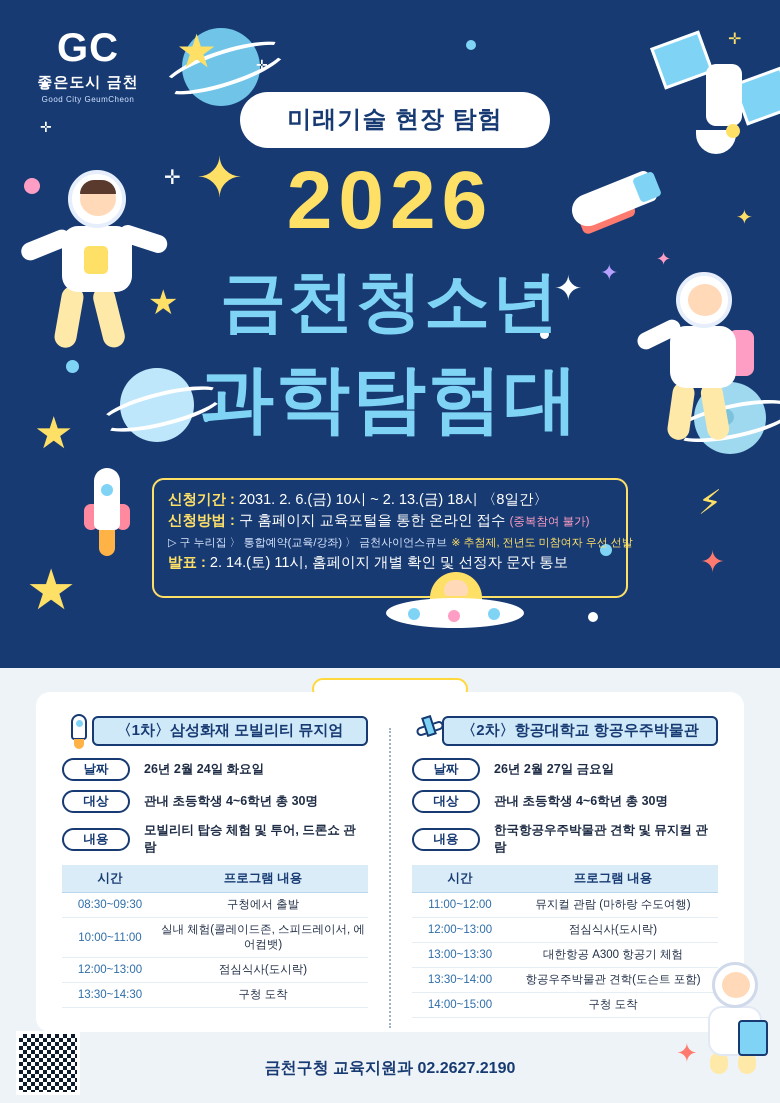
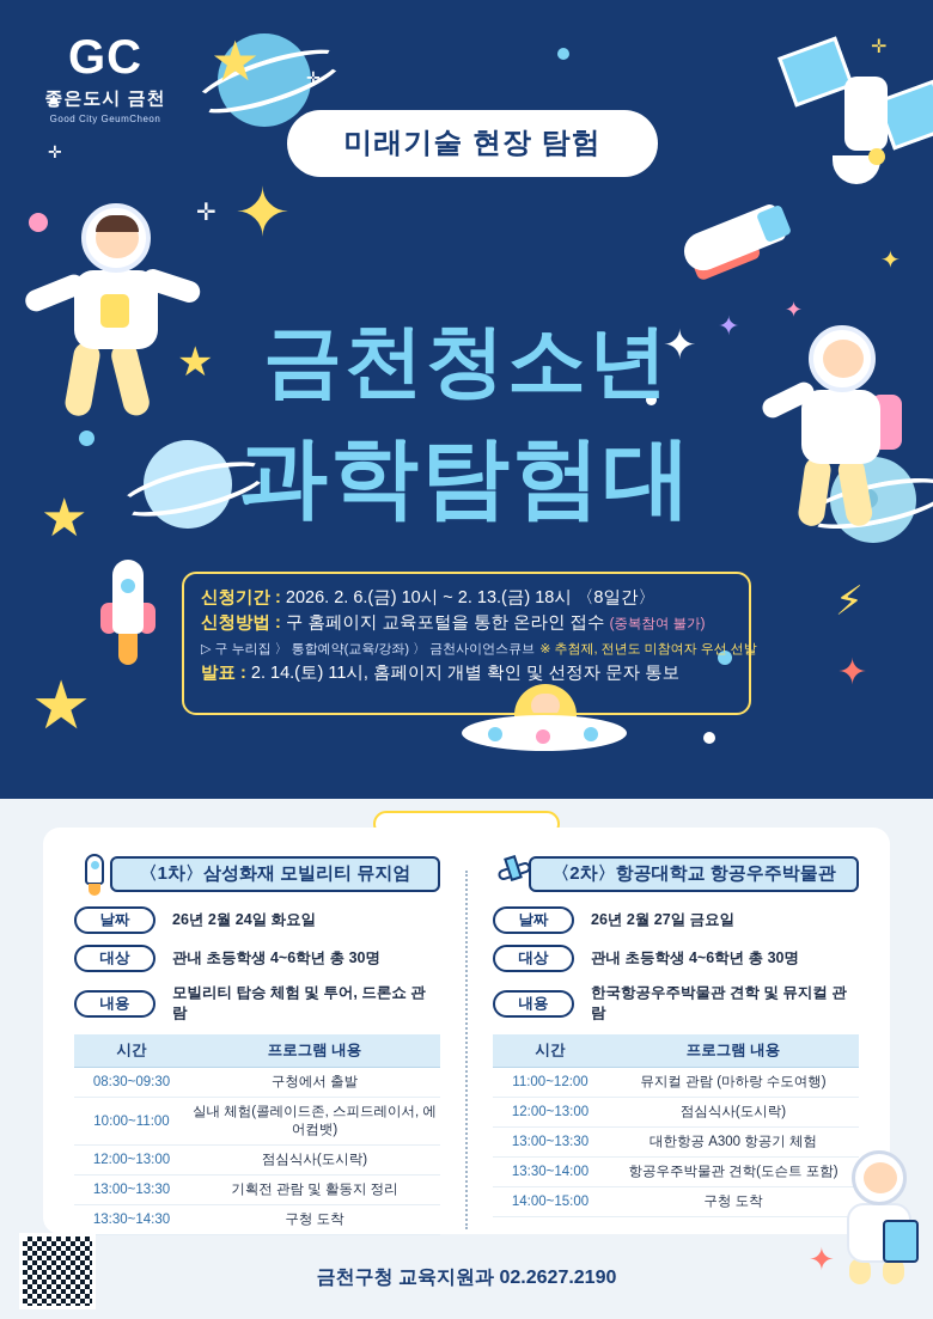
  ★
  ✦
  ✛
  ★
  ★
  ★
  ✦
  ✦
  ✦
  ✦
  ✦
  ⚡
  ✛
  ✛
  ✛
  GC
  좋은도시 금천
  Good City GeumCheon
  미래기술 현장 탐험
- 2026
  금천청소년
  과학탐험대
- 신청기간 : 2031. 2. 6.(금) 10시 ~ 2. 13.(금) 18시 〈8일간〉
+ 신청기간 : 2026. 2. 6.(금) 10시 ~ 2. 13.(금) 18시 〈8일간〉
  신청방법 : 구 홈페이지 교육포털을 통한 온라인 접수 (중복참여 불가)
  ▷ 구 누리집 〉 통합예약(교육/강좌) 〉 금천사이언스큐브 ※ 추첨제, 전년도 미참여자 우선 선발
  발표 : 2. 14.(토) 11시, 홈페이지 개별 확인 및 선정자 문자 통보
  〈1차〉삼성화재 모빌리티 뮤지엄
  날짜
  26년 2월 24일 화요일
  대상
  관내 초등학생 4~6학년 총 30명
  내용
  모빌리티 탑승 체험 및 투어, 드론쇼 관람
  시간	프로그램 내용
  08:30~09:30	구청에서 출발
  10:00~11:00	실내 체험(콜레이드존, 스피드레이서, 에어컴뱃)
  12:00~13:00	점심식사(도시락)
+ 13:00~13:30	기획전 관람 및 활동지 정리
  13:30~14:30	구청 도착
  〈2차〉항공대학교 항공우주박물관
  날짜
  26년 2월 27일 금요일
  대상
  관내 초등학생 4~6학년 총 30명
  내용
  한국항공우주박물관 견학 및 뮤지컬 관람
  시간	프로그램 내용
  11:00~12:00	뮤지컬 관람 (마하랑 수도여행)
  12:00~13:00	점심식사(도시락)
  13:00~13:30	대한항공 A300 항공기 체험
  13:30~14:00	항공우주박물관 견학(도슨트 포함)
  14:00~15:00	구청 도착
  ✦
  금천구청 교육지원과 02.2627.2190
